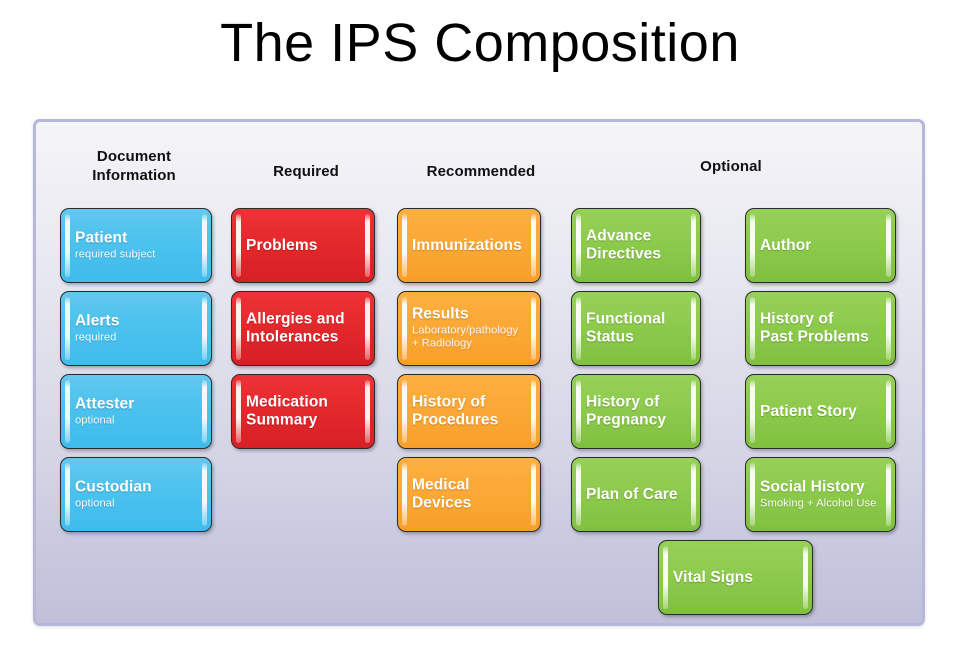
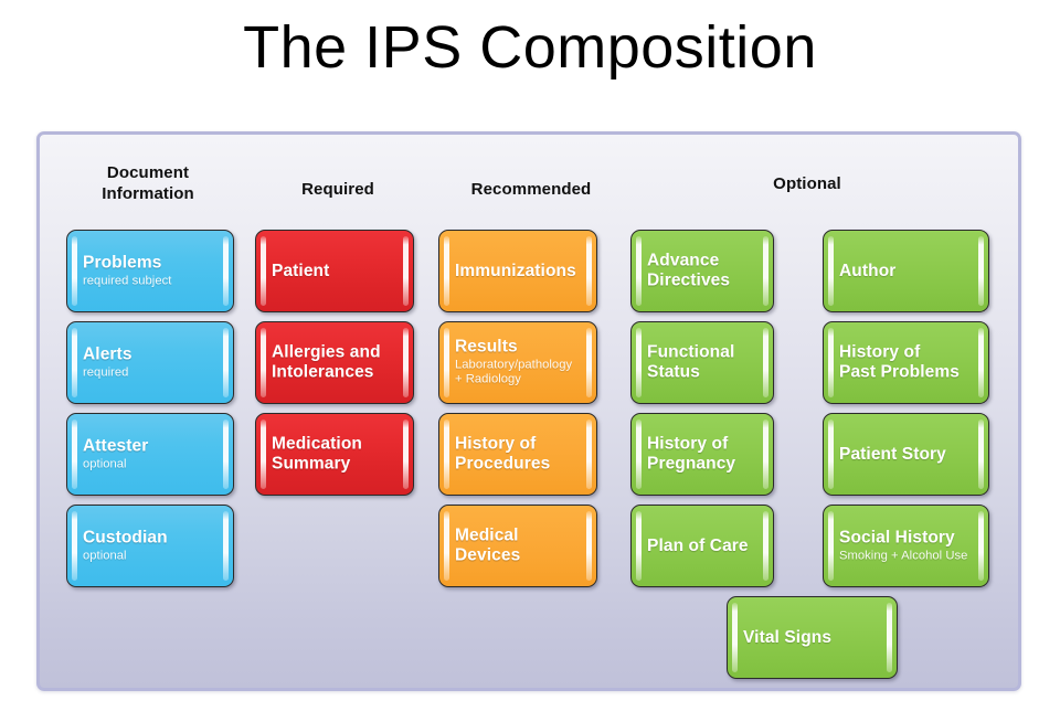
  The IPS Composition
  Document
  Information
  Required
  Recommended
  Optional
- Patient
+ Problems
  required subject
  Alerts
  required
  Attester
  optional
  Custodian
  optional
- Problems
+ Patient
  Allergies and
  Intolerances
  Medication
  Summary
  Immunizations
  Results
  Laboratory/pathology
  + Radiology
  History of
  Procedures
  Medical
  Devices
  Advance
  Directives
  Functional
  Status
  History of
  Pregnancy
  Plan of Care
  Author
  History of
  Past Problems
  Patient Story
  Social History
  Smoking + Alcohol Use
  Vital Signs
